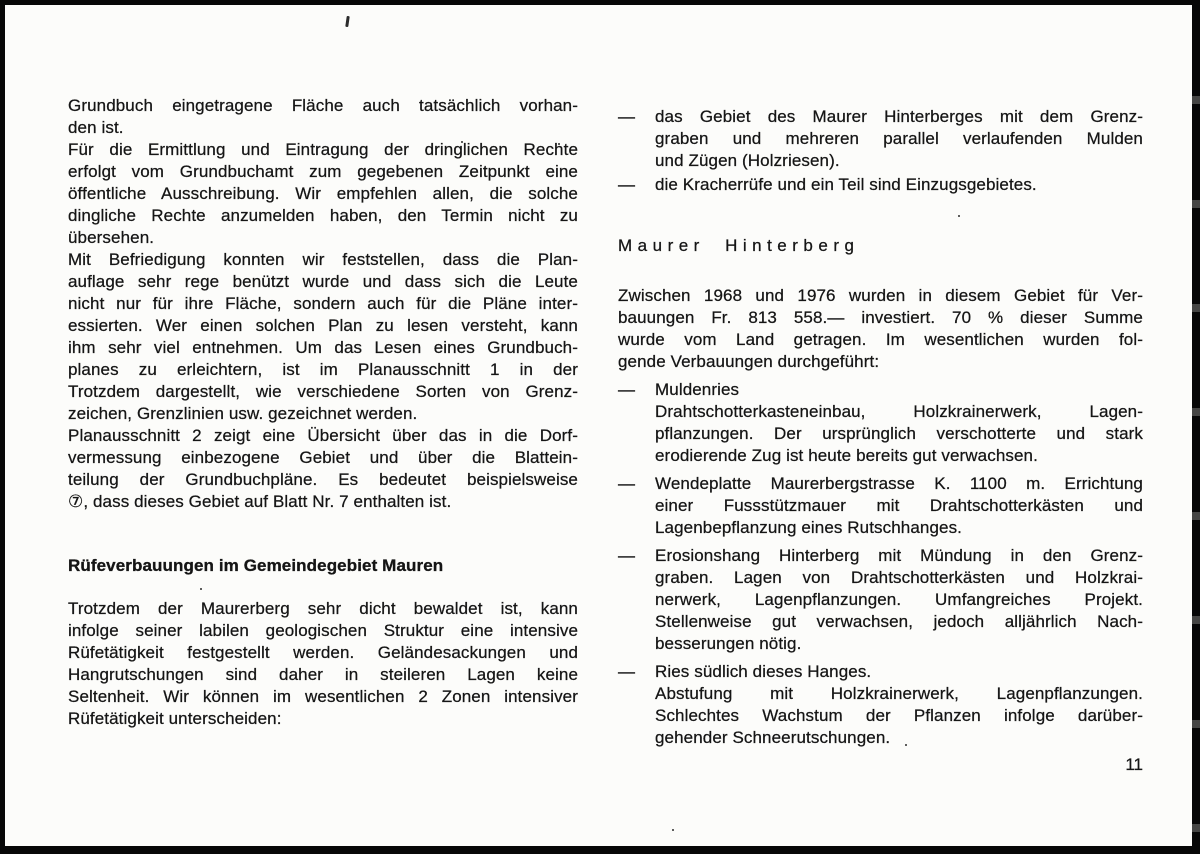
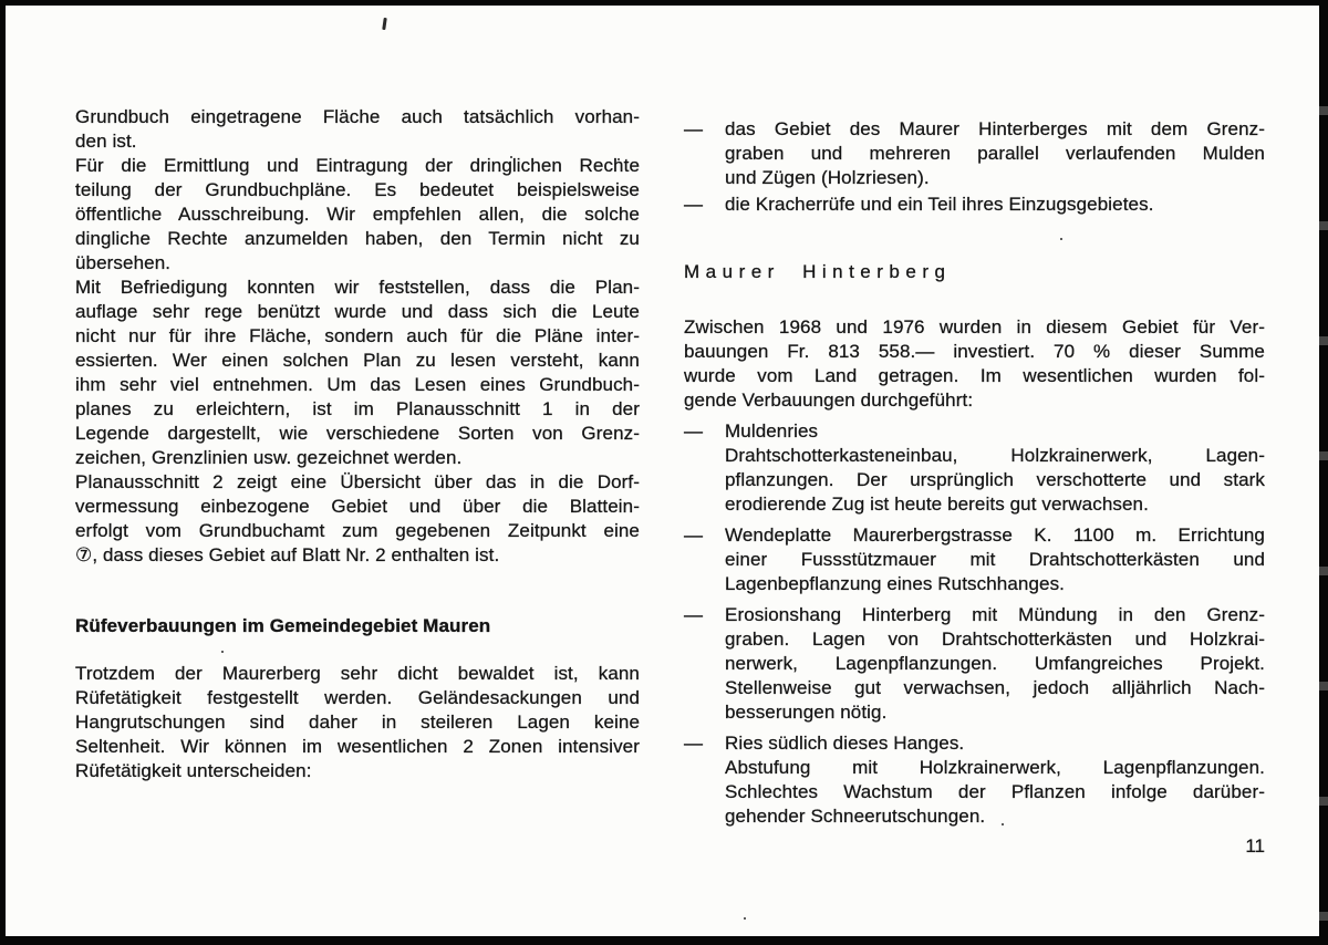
  Grundbuch eingetragene Fläche auch tatsächlich vorhan-
  den ist.
  Für die Ermittlung und Eintragung der dringlichen Rechte
- erfolgt vom Grundbuchamt zum gegebenen Zeitpunkt eine
+ teilung der Grundbuchpläne. Es bedeutet beispielsweise
  öffentliche Ausschreibung. Wir empfehlen allen, die solche
  dingliche Rechte anzumelden haben, den Termin nicht zu
  übersehen.
  Mit Befriedigung konnten wir feststellen, dass die Plan-
  auflage sehr rege benützt wurde und dass sich die Leute
  nicht nur für ihre Fläche, sondern auch für die Pläne inter-
  essierten. Wer einen solchen Plan zu lesen versteht, kann
  ihm sehr viel entnehmen. Um das Lesen eines Grundbuch-
  planes zu erleichtern, ist im Planausschnitt 1 in der
- Trotzdem dargestellt, wie verschiedene Sorten von Grenz-
+ Legende dargestellt, wie verschiedene Sorten von Grenz-
  zeichen, Grenzlinien usw. gezeichnet werden.
  Planausschnitt 2 zeigt eine Übersicht über das in die Dorf-
  vermessung einbezogene Gebiet und über die Blattein-
- teilung der Grundbuchpläne. Es bedeutet beispielsweise
+ erfolgt vom Grundbuchamt zum gegebenen Zeitpunkt eine
- ⑦, dass dieses Gebiet auf Blatt Nr. 7 enthalten ist.
+ ⑦, dass dieses Gebiet auf Blatt Nr. 2 enthalten ist.
  Rüfeverbauungen im Gemeindegebiet Mauren
  Trotzdem der Maurerberg sehr dicht bewaldet ist, kann
- infolge seiner labilen geologischen Struktur eine intensive
  Rüfetätigkeit festgestellt werden. Geländesackungen und
  Hangrutschungen sind daher in steileren Lagen keine
  Seltenheit. Wir können im wesentlichen 2 Zonen intensiver
  Rüfetätigkeit unterscheiden:
  —
  das Gebiet des Maurer Hinterberges mit dem Grenz-
  graben und mehreren parallel verlaufenden Mulden
  und Zügen (Holzriesen).
  —
- die Kracherrüfe und ein Teil sind Einzugsgebietes.
+ die Kracherrüfe und ein Teil ihres Einzugsgebietes.
  Maurer Hinterberg
  Zwischen 1968 und 1976 wurden in diesem Gebiet für Ver-
  bauungen Fr. 813 558.— investiert. 70 % dieser Summe
  wurde vom Land getragen. Im wesentlichen wurden fol-
  gende Verbauungen durchgeführt:
  —
  Muldenries
  Drahtschotterkasteneinbau, Holzkrainerwerk, Lagen-
  pflanzungen. Der ursprünglich verschotterte und stark
  erodierende Zug ist heute bereits gut verwachsen.
  —
  Wendeplatte Maurerbergstrasse K. 1100 m. Errichtung
  einer Fussstützmauer mit Drahtschotterkästen und
  Lagenbepflanzung eines Rutschhanges.
  —
  Erosionshang Hinterberg mit Mündung in den Grenz-
  graben. Lagen von Drahtschotterkästen und Holzkrai-
  nerwerk, Lagenpflanzungen. Umfangreiches Projekt.
  Stellenweise gut verwachsen, jedoch alljährlich Nach-
  besserungen nötig.
  —
  Ries südlich dieses Hanges.
  Abstufung mit Holzkrainerwerk, Lagenpflanzungen.
  Schlechtes Wachstum der Pflanzen infolge darüber-
  gehender Schneerutschungen.
  11
